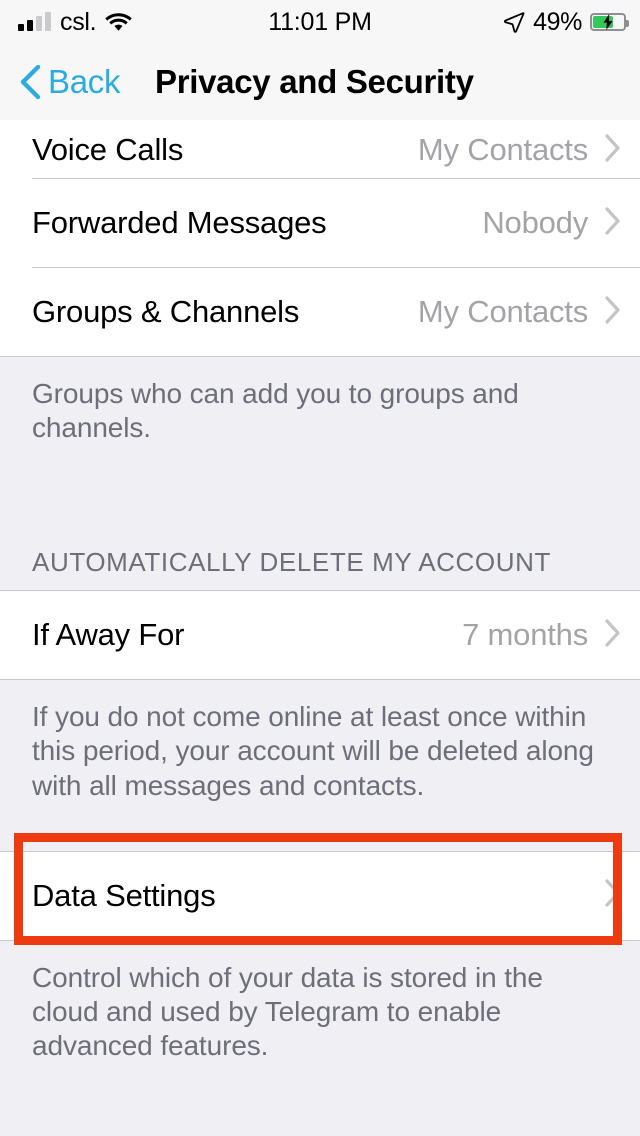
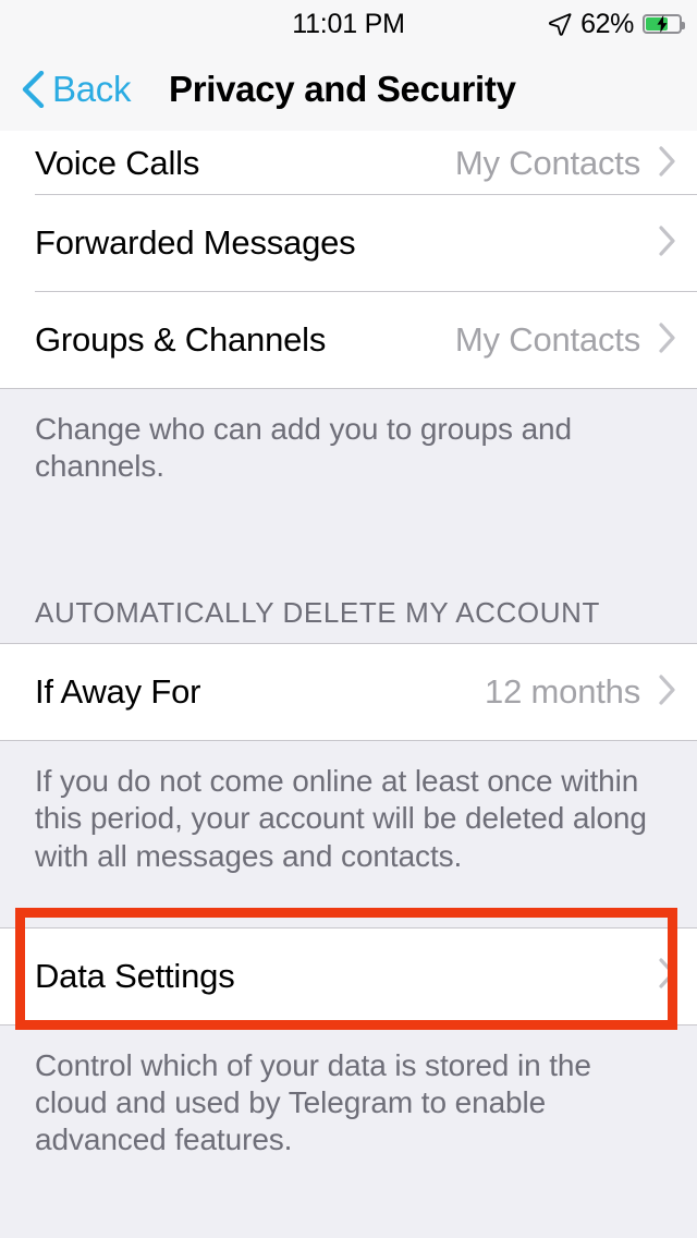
- csl.
  11:01 PM
- 49%
+ 62%
  Back
  Privacy and Security
  Voice Calls
  My Contacts
  Forwarded Messages
- Nobody
  Groups & Channels
  My Contacts
- Groups who can add you to groups and channels.
+ Change who can add you to groups and channels.
  AUTOMATICALLY DELETE MY ACCOUNT
  If Away For
- 7 months
+ 12 months
  If you do not come online at least once within this period, your account will be deleted along with all messages and contacts.
  Data Settings
  Control which of your data is stored in the cloud and used by Telegram to enable advanced features.
